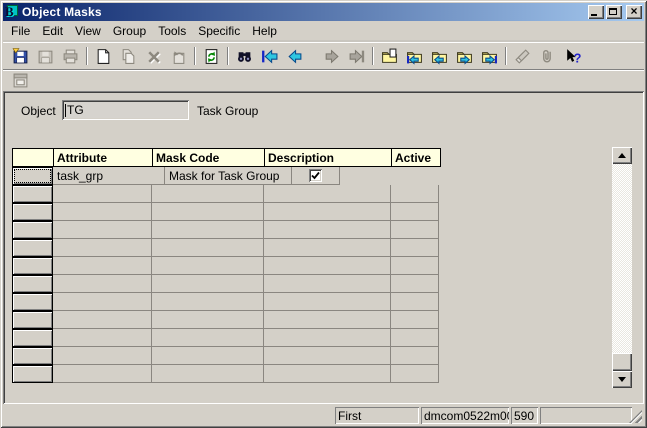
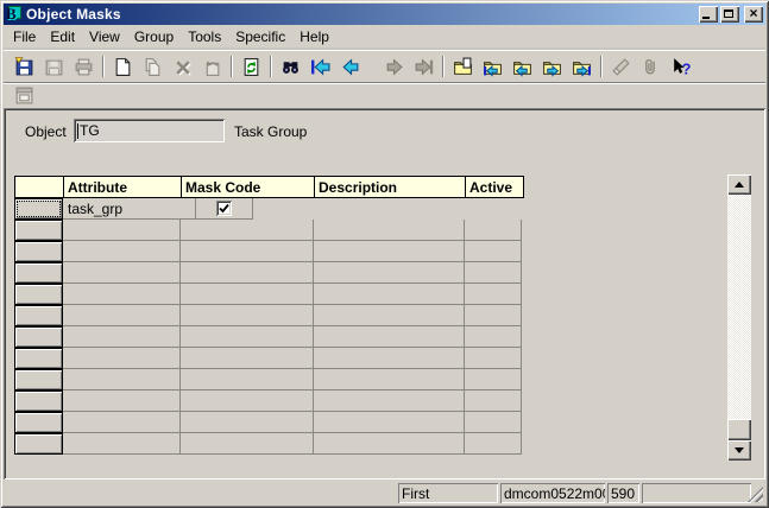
  B
  Object Masks
  ×
  File
  Edit
  View
  Group
  Tools
  Specific
  Help
  ?
  Object
  TG
  Task Group
  Attribute
  Mask Code
  Description
  Active
  task_grp
- Mask for Task Group
  First
  dmcom0522m0
  590
